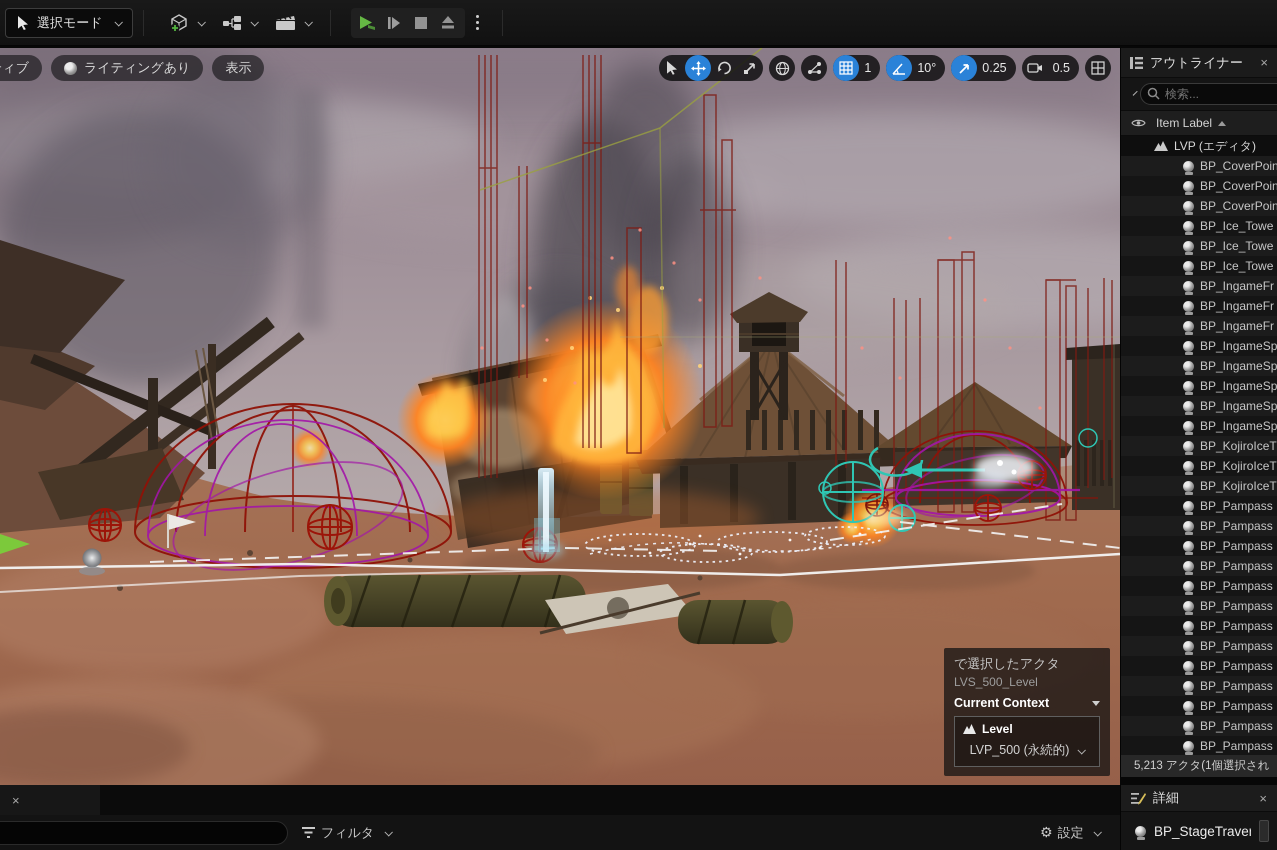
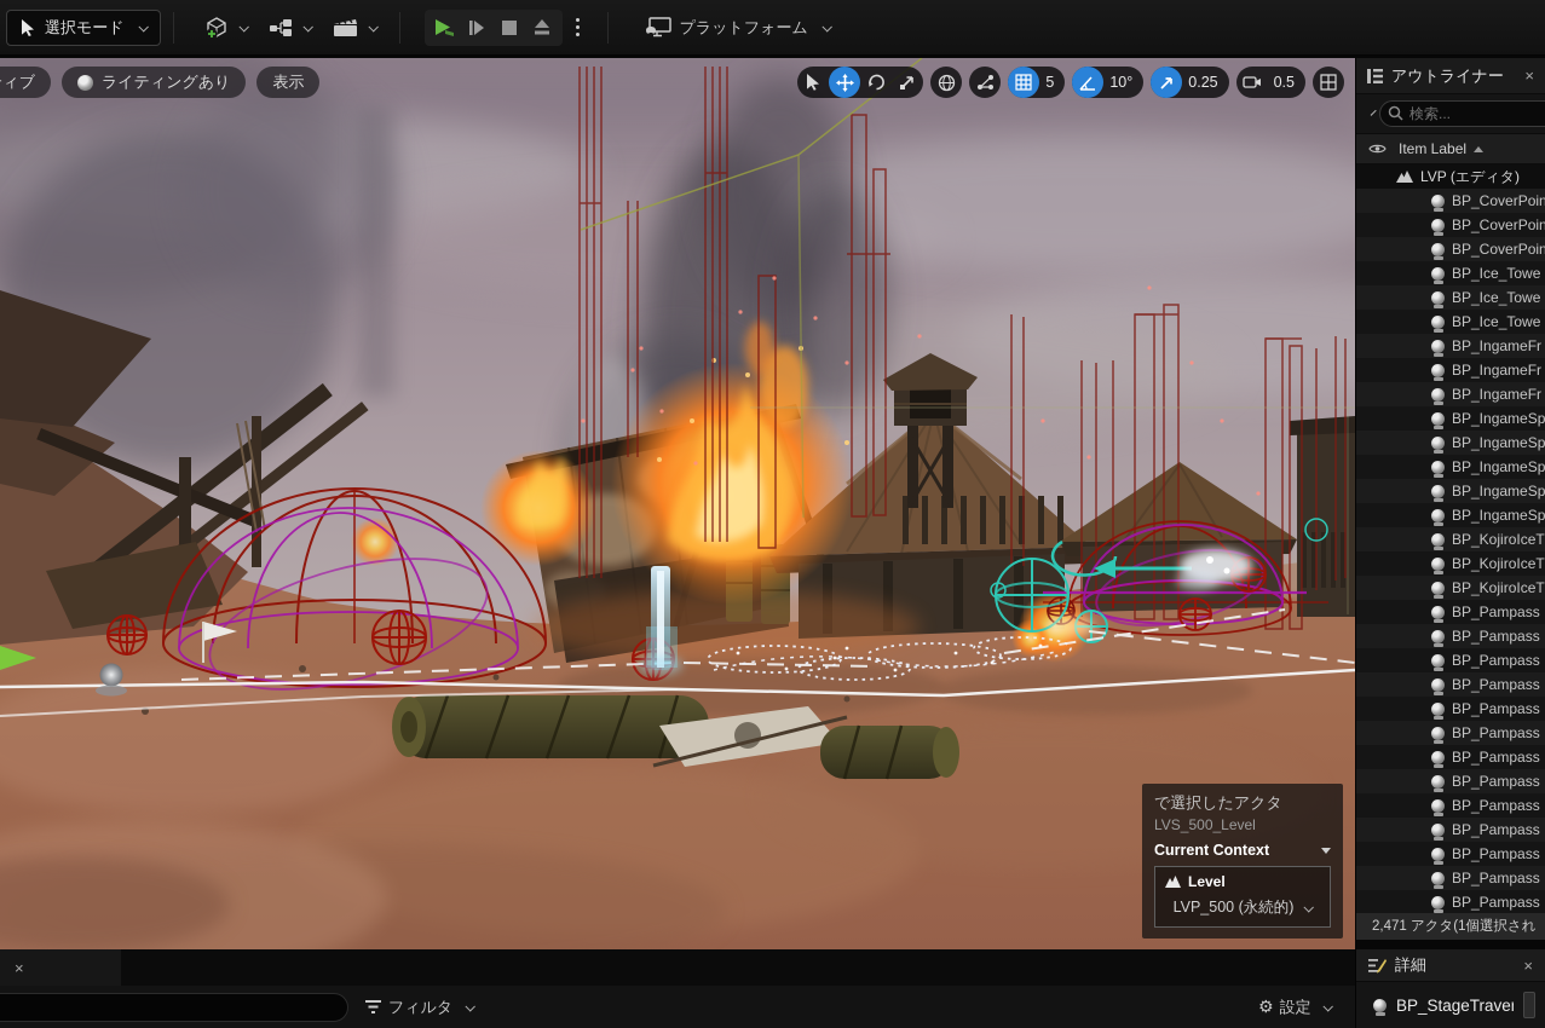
  選択モード
+ プラットフォーム
  ライティングあり
  表示
- 1
+ 5
  10°
  0.25
  0.5
  で選択したアクタ
  LVS_500_Level
  Current Context
  Level
  LVP_500 (永続的)
  アウトライナー
  ×
  検索...
  Item Label
  LVP (エディタ)
  BP_CoverPoin
  BP_CoverPoin
  BP_CoverPoin
  BP_Ice_Towe
  BP_Ice_Towe
  BP_Ice_Towe
  BP_IngameFr
  BP_IngameFr
  BP_IngameFr
  BP_IngameSp
  BP_IngameSp
  BP_IngameSp
  BP_IngameSp
  BP_IngameSp
  BP_KojiroIceT
  BP_KojiroIceT
  BP_KojiroIceT
  BP_Pampass
  BP_Pampass
  BP_Pampass
  BP_Pampass
  BP_Pampass
  BP_Pampass
  BP_Pampass
  BP_Pampass
  BP_Pampass
  BP_Pampass
  BP_Pampass
  BP_Pampass
  BP_Pampass
- 5,213 アクタ(1個選択され
+ 2,471 アクタ(1個選択され
  詳細
  ×
  BP_StageTrave
  ×
  フィルタ
  ⚙
  設定
